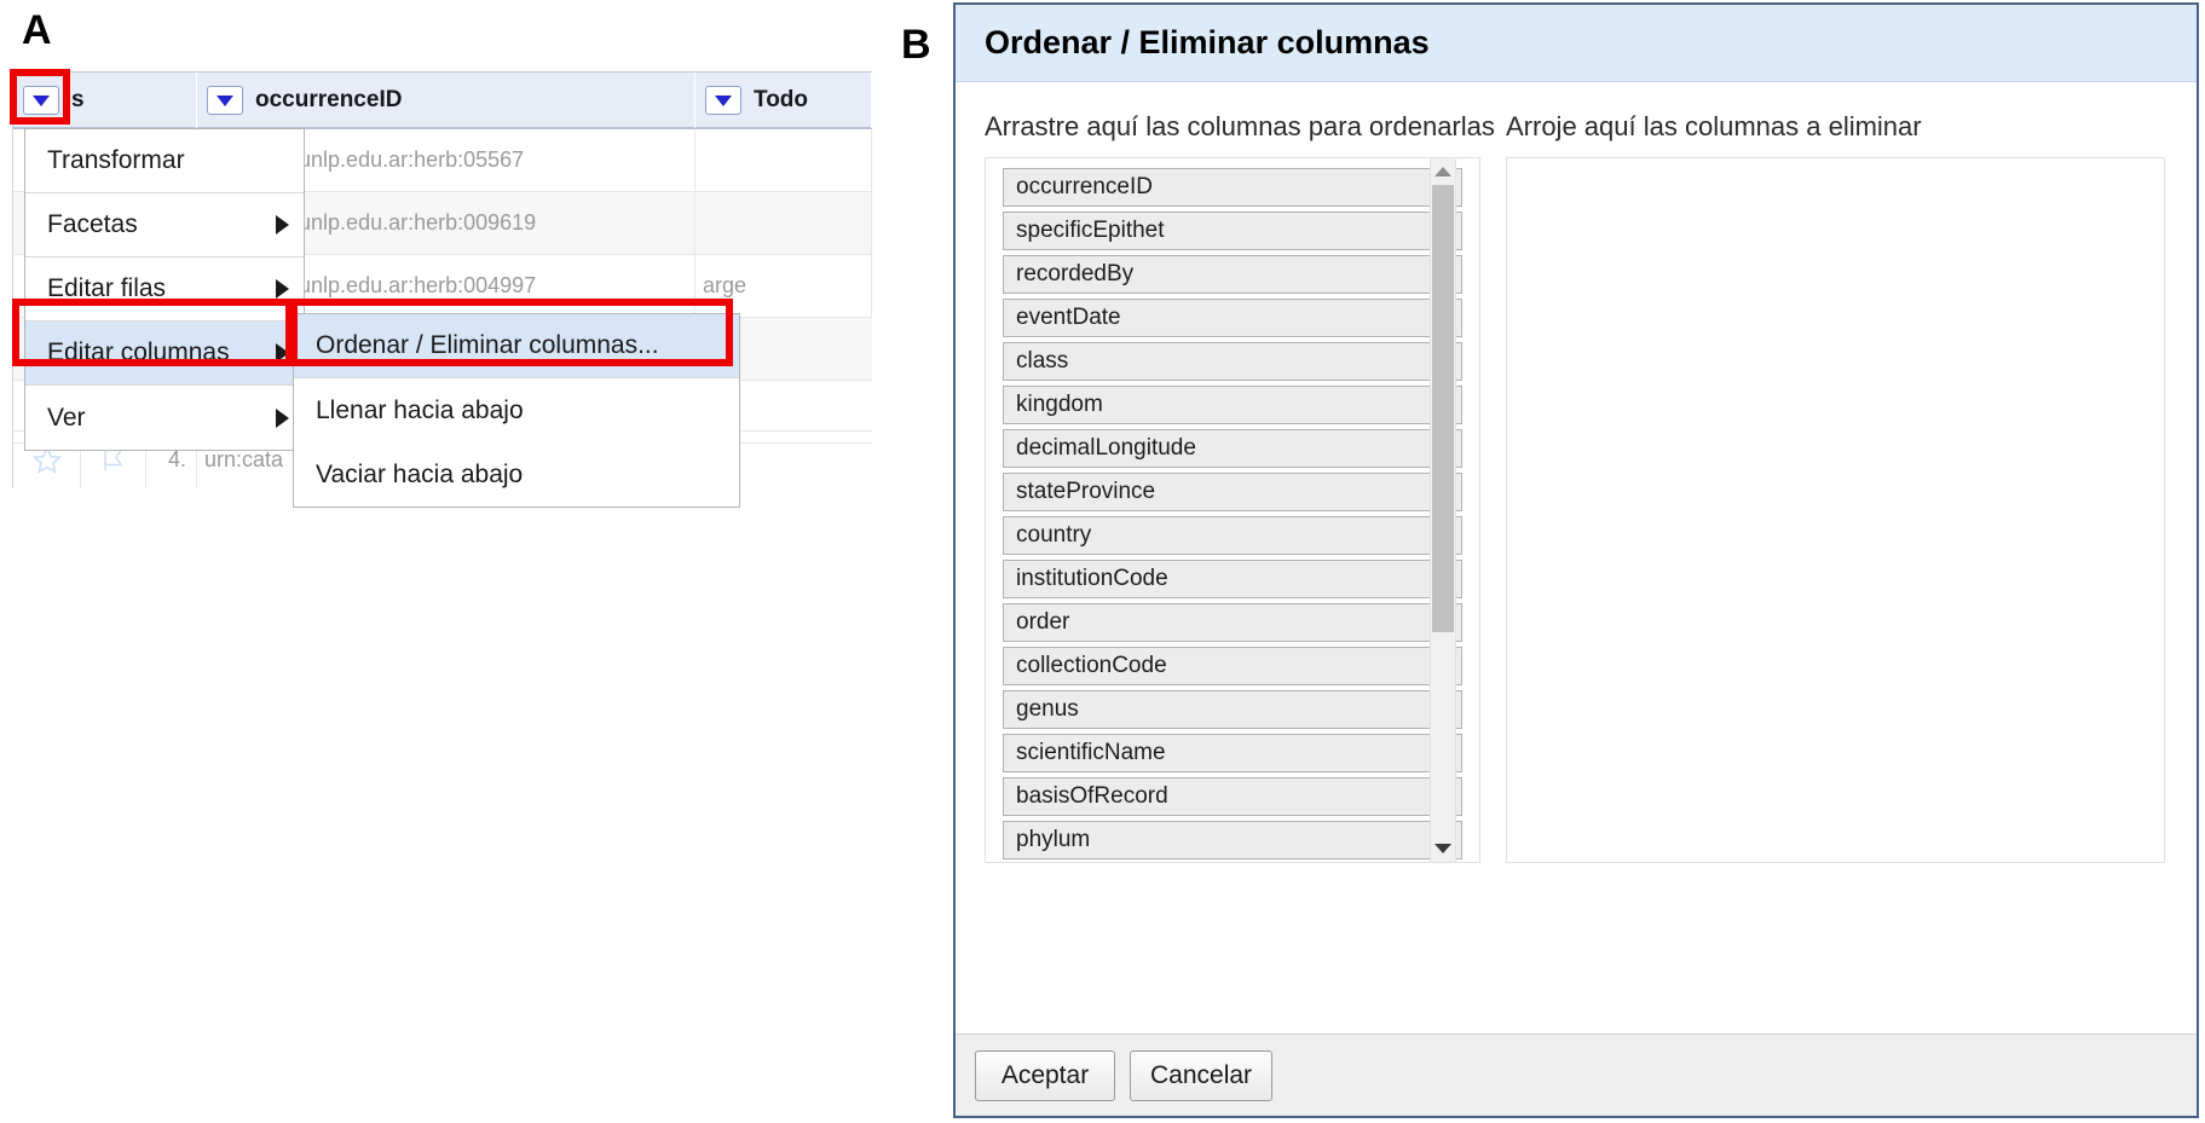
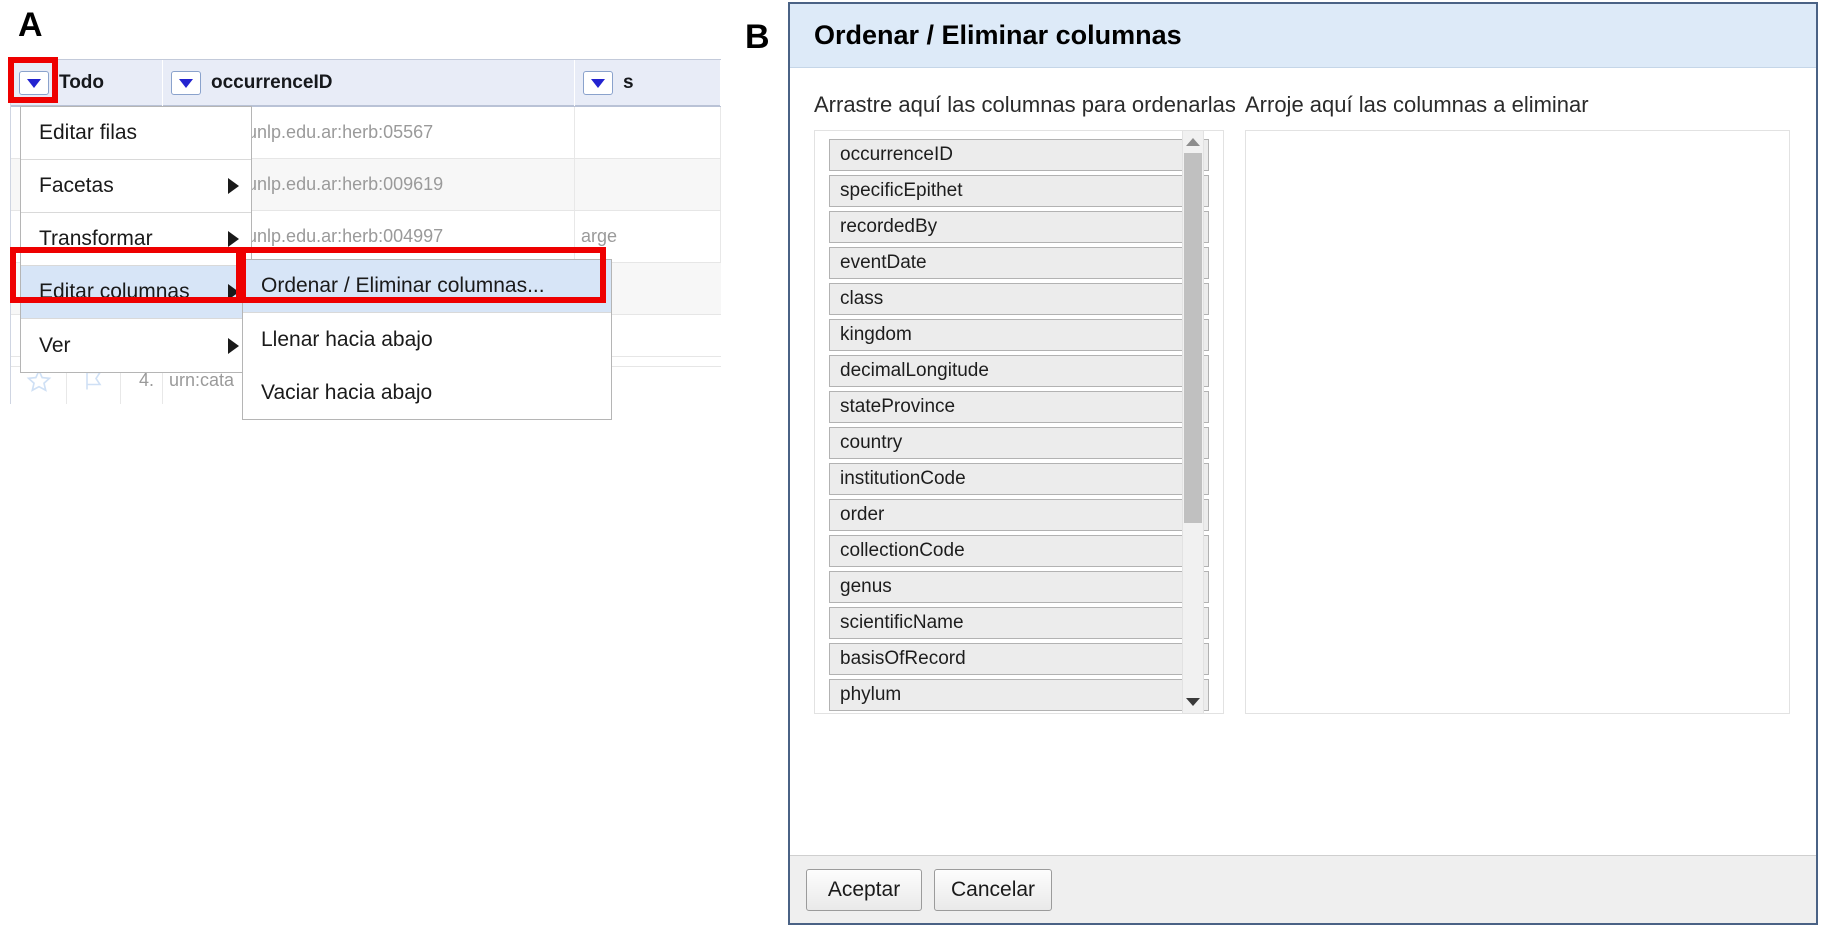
  A
  B
  unlp.edu.ar:herb:05567
  unlp.edu.ar:herb:009619
  unlp.edu.ar:herb:004997
  arge
  4.
  urn:cata
- s
+ Todo
  occurrenceID
- Todo
+ s
- Transformar
+ Editar filas
  Facetas
- Editar filas
+ Transformar
  Editar columnas
  Ver
  Ordenar / Eliminar columnas...
  Llenar hacia abajo
  Vaciar hacia abajo
  Ordenar / Eliminar columnas
  Arrastre aquí las columnas para ordenarlas
  Arroje aquí las columnas a eliminar
  occurrenceID
  specificEpithet
  recordedBy
  eventDate
  class
  kingdom
  decimalLongitude
  stateProvince
  country
  institutionCode
  order
  collectionCode
  genus
  scientificName
  basisOfRecord
  phylum
  Aceptar
  Cancelar
